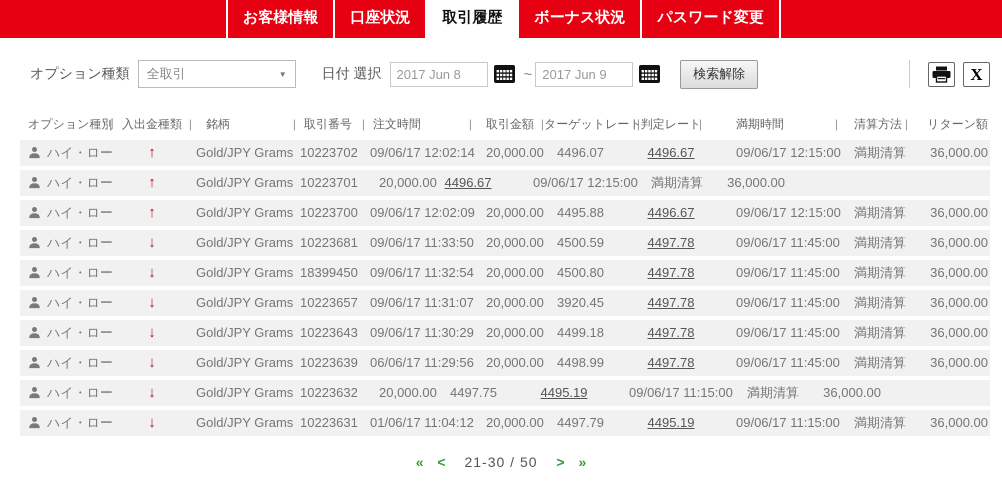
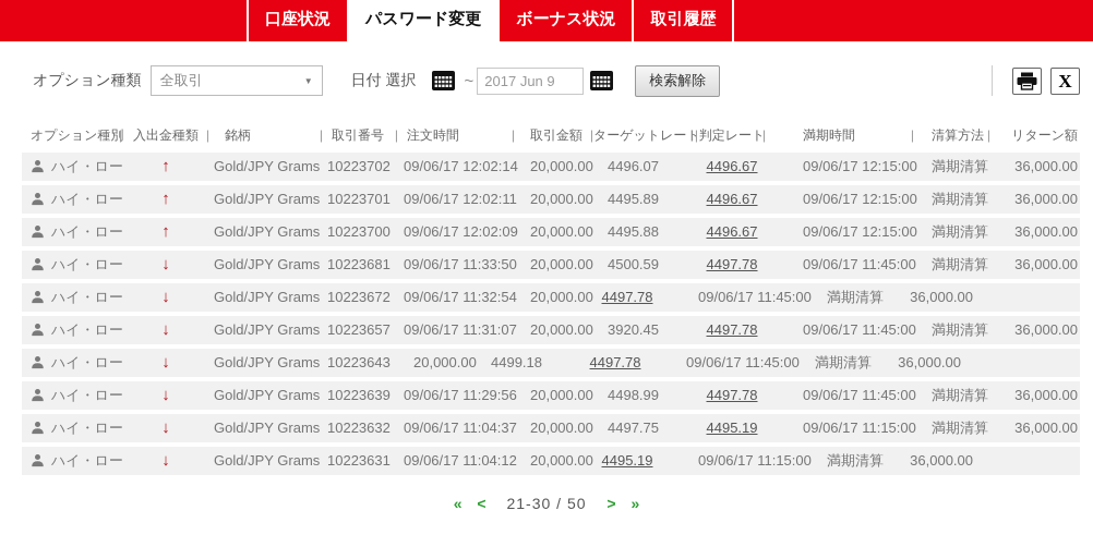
- お客様情報
  口座状況
- 取引履歴
+ パスワード変更
  ボーナス状況
- パスワード変更
+ 取引履歴
  オプション種類
  全取引
  ▼
  日付 選択
- 2017 Jun 8
  ~
  2017 Jun 9
  検索解除
  X
  オプション種別
  |
  入出金種類
  |
  銘柄
  |
  取引番号
  |
  注文時間
  |
  取引金額
  |
  ターゲットレート
  |
  判定レート
  |
  満期時間
  |
  清算方法
  |
  リターン額
  ハイ・ロー
  ↑
  Gold/JPY Grams
  10223702
  09/06/17 12:02:14
  20,000.00
  4496.07
  4496.67
  09/06/17 12:15:00
  満期清算
  36,000.00
  ハイ・ロー
  ↑
  Gold/JPY Grams
  10223701
+ 09/06/17 12:02:11
  20,000.00
+ 4495.89
  4496.67
  09/06/17 12:15:00
  満期清算
  36,000.00
  ハイ・ロー
  ↑
  Gold/JPY Grams
  10223700
  09/06/17 12:02:09
  20,000.00
  4495.88
  4496.67
  09/06/17 12:15:00
  満期清算
  36,000.00
  ハイ・ロー
  ↓
  Gold/JPY Grams
  10223681
  09/06/17 11:33:50
  20,000.00
  4500.59
  4497.78
  09/06/17 11:45:00
  満期清算
  36,000.00
  ハイ・ロー
  ↓
  Gold/JPY Grams
- 18399450
+ 10223672
  09/06/17 11:32:54
  20,000.00
- 4500.80
  4497.78
  09/06/17 11:45:00
  満期清算
  36,000.00
  ハイ・ロー
  ↓
  Gold/JPY Grams
  10223657
  09/06/17 11:31:07
  20,000.00
  3920.45
  4497.78
  09/06/17 11:45:00
  満期清算
  36,000.00
  ハイ・ロー
  ↓
  Gold/JPY Grams
  10223643
- 09/06/17 11:30:29
  20,000.00
  4499.18
  4497.78
  09/06/17 11:45:00
  満期清算
  36,000.00
  ハイ・ロー
  ↓
  Gold/JPY Grams
  10223639
- 06/06/17 11:29:56
+ 09/06/17 11:29:56
  20,000.00
  4498.99
  4497.78
  09/06/17 11:45:00
  満期清算
  36,000.00
  ハイ・ロー
  ↓
  Gold/JPY Grams
  10223632
+ 09/06/17 11:04:37
  20,000.00
  4497.75
  4495.19
  09/06/17 11:15:00
  満期清算
  36,000.00
  ハイ・ロー
  ↓
  Gold/JPY Grams
  10223631
- 01/06/17 11:04:12
+ 09/06/17 11:04:12
  20,000.00
- 4497.79
  4495.19
  09/06/17 11:15:00
  満期清算
  36,000.00
  « < 21-30 / 50 > »
